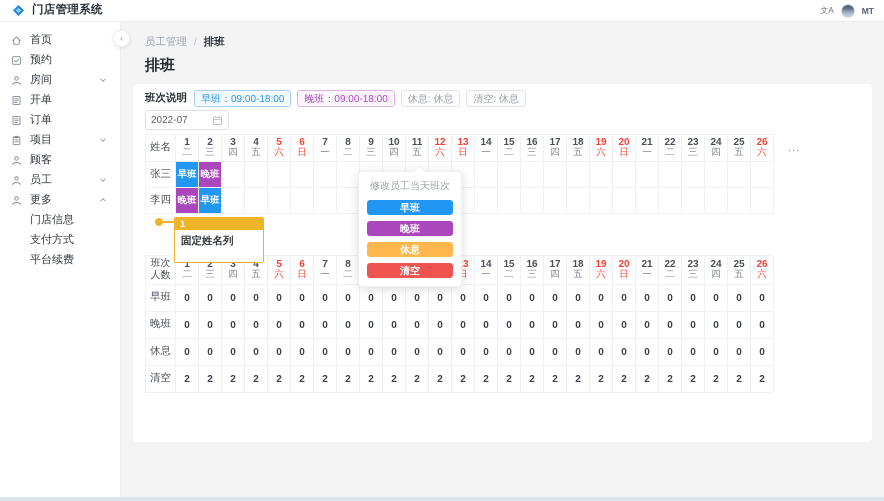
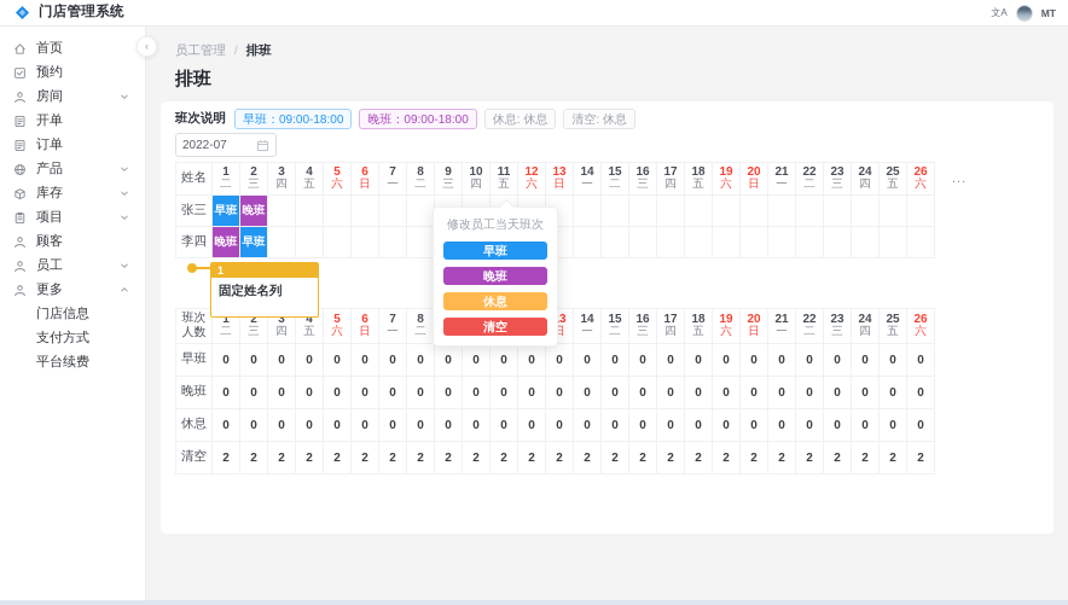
  门店管理系统
  文A
  MT
  首页
  预约
  房间
  开单
  订单
+ 产品
+ 库存
  项目
  顾客
  员工
  更多
  门店信息
  支付方式
  平台续费
  ‹
  员工管理 / 排班
  排班
  班次说明
  早班：09:00-18:00
  晚班：09:00-18:00
  休息: 休息
  清空: 休息
  2022-07
  姓名	1二	2三	3四	4五	5六	6日	7一	8二	9三	10四	11五	12六	13日	14一	15二	16三	17四	18五	19六	20日	21一	22二	23三	24四	25五	26六
  张三	早班	晚班
  李四	晚班	早班
  ...
  班次人数	1二	2三	3四	4五	5六	6日	7一	8二					3日	14一	15二	16三	17四	18五	19六	20日	21一	22二	23三	24四	25五	26六
  早班	0	0	0	0	0	0	0	0	0	0	0	0	0	0	0	0	0	0	0	0	0	0	0	0	0	0
  晚班	0	0	0	0	0	0	0	0	0	0	0	0	0	0	0	0	0	0	0	0	0	0	0	0	0	0
  休息	0	0	0	0	0	0	0	0	0	0	0	0	0	0	0	0	0	0	0	0	0	0	0	0	0	0
  清空	2	2	2	2	2	2	2	2	2	2	2	2	2	2	2	2	2	2	2	2	2	2	2	2	2	2
  1
  固定姓名列
  修改员工当天班次
  早班
  晚班
  休息
  清空
